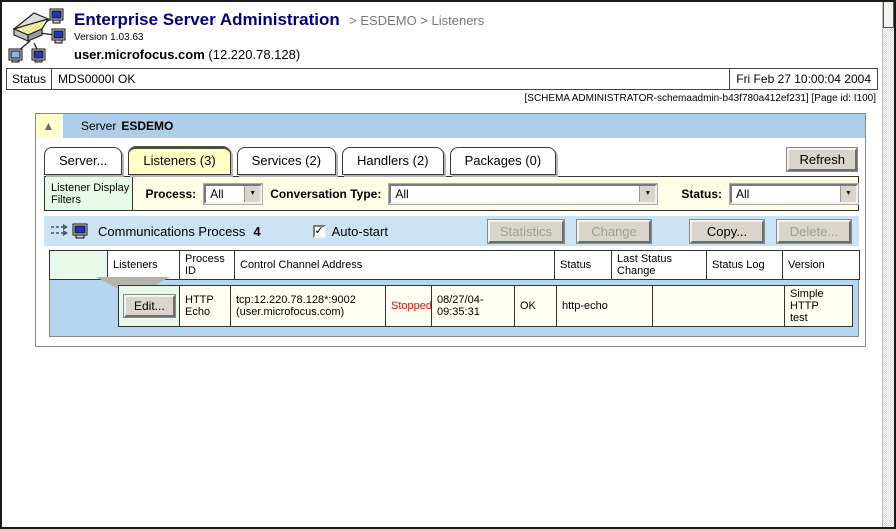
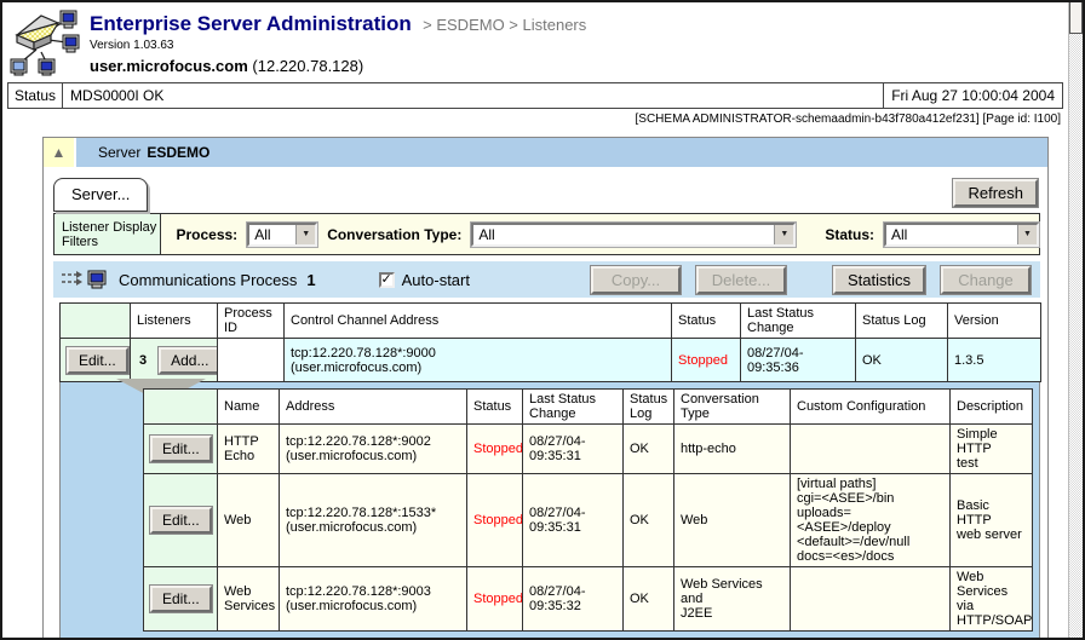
  Enterprise Server Administration > ESDEMO > Listeners
  Version 1.03.63
  user.microfocus.com (12.220.78.128)
  Status
  MDS0000I OK
- Fri Feb 27 10:00:04 2004
+ Fri Aug 27 10:00:04 2004
  [SCHEMA ADMINISTRATOR-schemaadmin-b43f780a412ef231] [Page id: I100]
  ▲
  Server
  ESDEMO
  Server...
- Listeners (3)
- Services (2)
- Handlers (2)
- Packages (0)
  Refresh
  Listener Display Filters
  Process:
  All
  Conversation Type:
  All
  Status:
  All
  Communications Process
- 4
+ 1
  ✓
  Auto-start
- Statistics
+ Copy...
- Change
+ Delete...
- Copy...
+ Statistics
- Delete...
+ Change
  	Listeners	Process ID	Control Channel Address	Status	Last Status Change	Status Log	Version
+ Edit...	3 Add...		tcp:12.220.78.128*:9000 (user.microfocus.com)	Stopped	08/27/04-09:35:36	OK	1.3.5
+ 	Name	Address	Status	Last Status Change	Status Log	Conversation Type	Custom Configuration	Description
  Edit...	HTTP Echo	tcp:12.220.78.128*:9002 (user.microfocus.com)	Stopped	08/27/04-09:35:31	OK	http-echo		Simple HTTP test
+ Edit...	Web	tcp:12.220.78.128*:1533* (user.microfocus.com)	Stopped	08/27/04-09:35:31	OK	Web	[virtual paths] cgi=<ASEE>/bin uploads=<ASEE>/deploy <default>=/dev/null docs=<es>/docs	Basic HTTP web server
+ Edit...	Web Services	tcp:12.220.78.128*:9003 (user.microfocus.com)	Stopped	08/27/04-09:35:32	OK	Web Services and J2EE		Web Services via HTTP/SOAP
